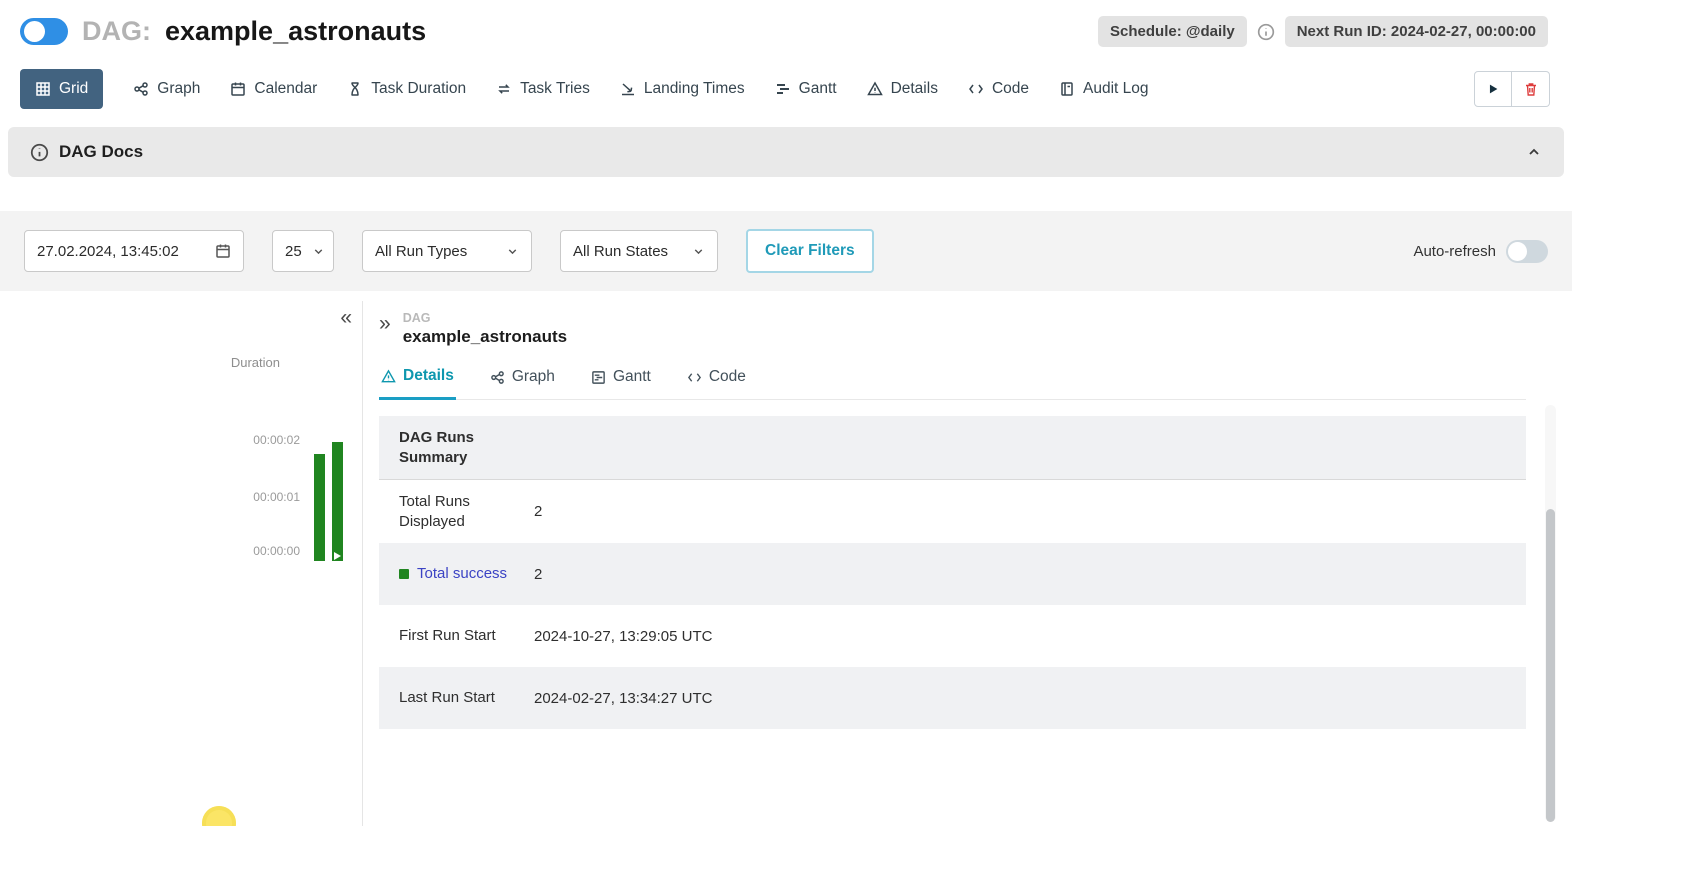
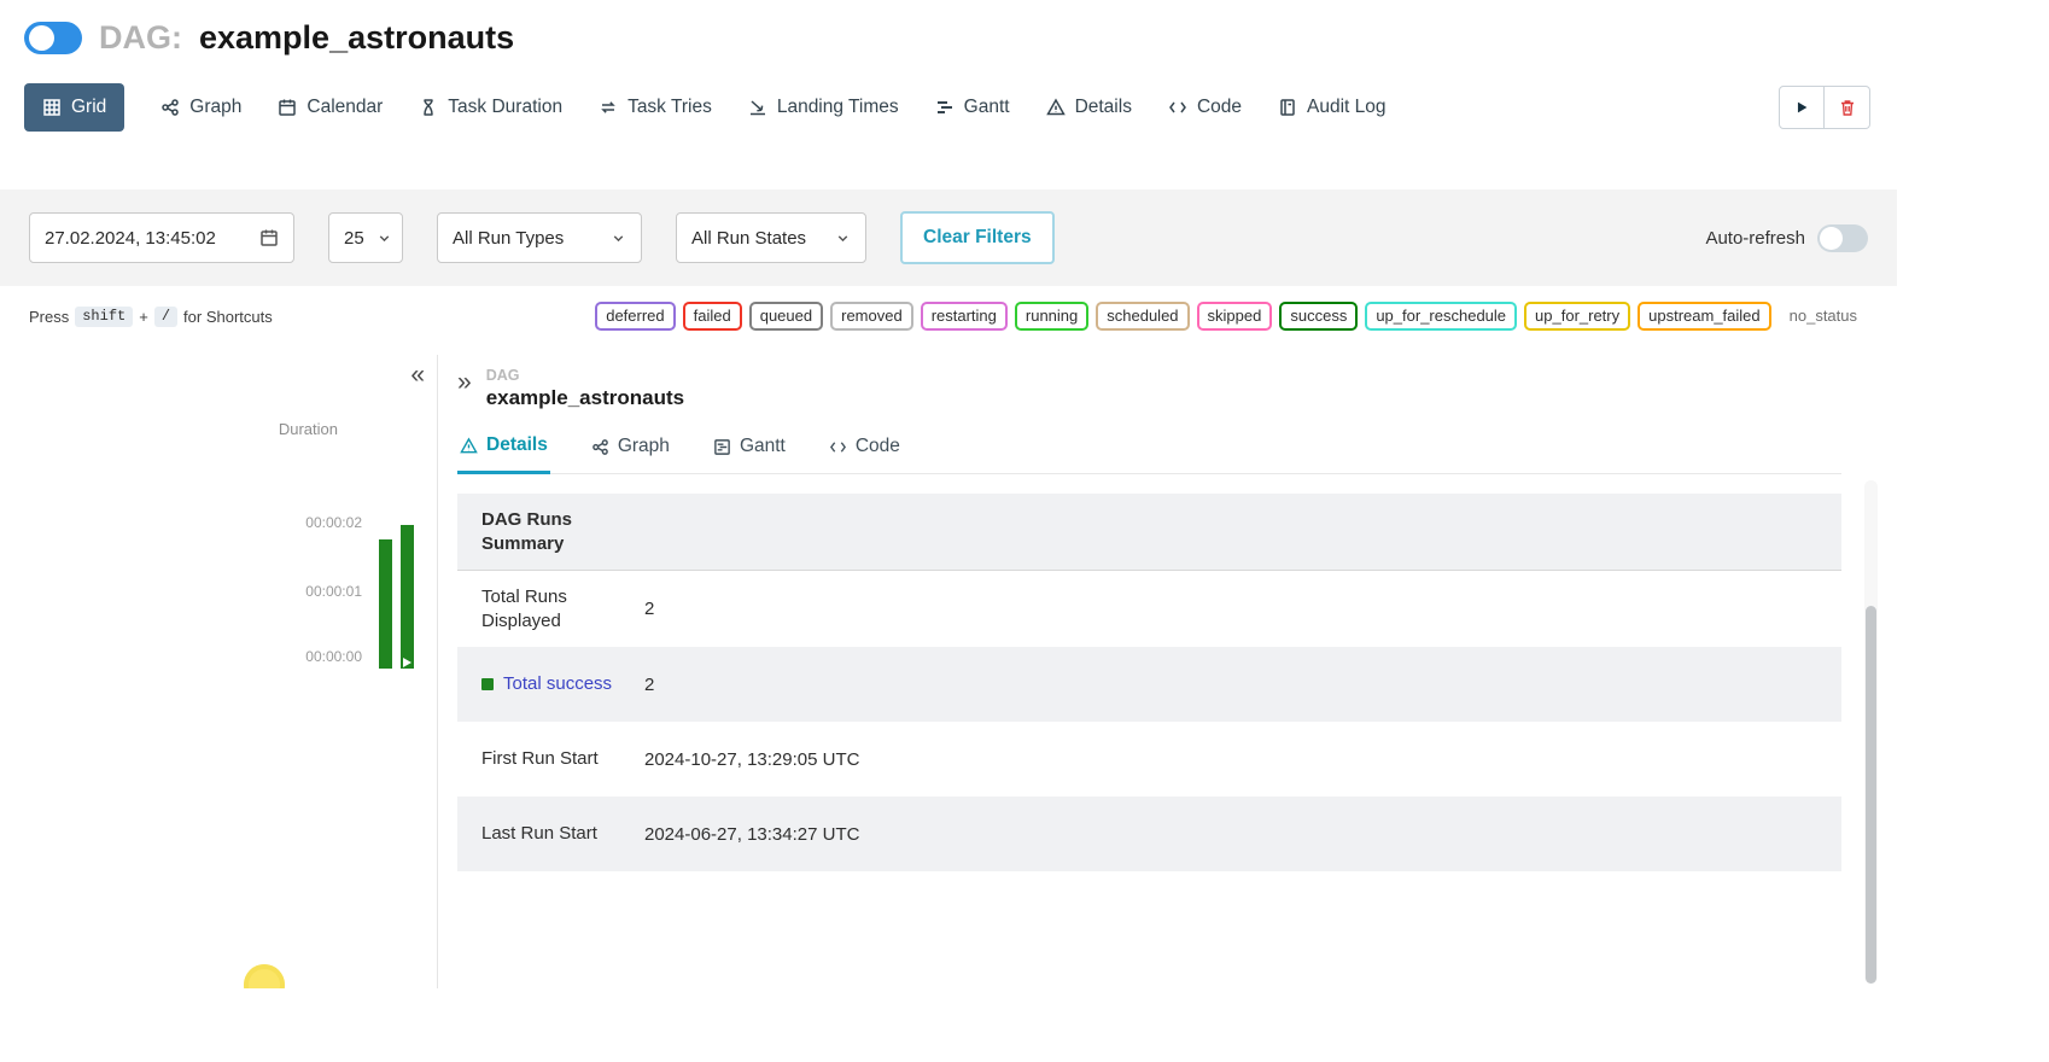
  DAG:
  example_astronauts
- Schedule: @daily
- Next Run ID: 2024-02-27, 00:00:00
  Grid
  Graph
  Calendar
  Task Duration
  Task Tries
  Landing Times
  Gantt
  Details
  Code
  Audit Log
- DAG Docs
  27.02.2024, 13:45:02
  25
  All Run Types
  All Run States
  Clear Filters
  Auto-refresh
+ Press
+ shift
+ +
+ /
+ for Shortcuts
+ deferred
+ failed
+ queued
+ removed
+ restarting
+ running
+ scheduled
+ skipped
+ success
+ up_for_reschedule
+ up_for_retry
+ upstream_failed
+ no_status
  «
  Duration
  00:00:02
  00:00:01
  00:00:00
  »
  DAG
  example_astronauts
  Details
  Graph
  Gantt
  Code
  DAG Runs Summary
  Total Runs Displayed
  2
  Total success
  2
  First Run Start
  2024-10-27, 13:29:05 UTC
  Last Run Start
- 2024-02-27, 13:34:27 UTC
+ 2024-06-27, 13:34:27 UTC
